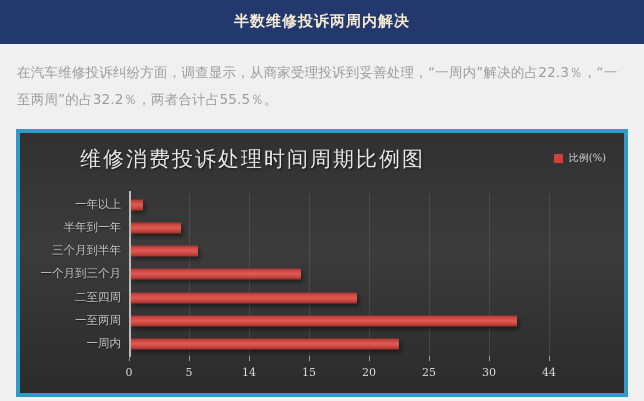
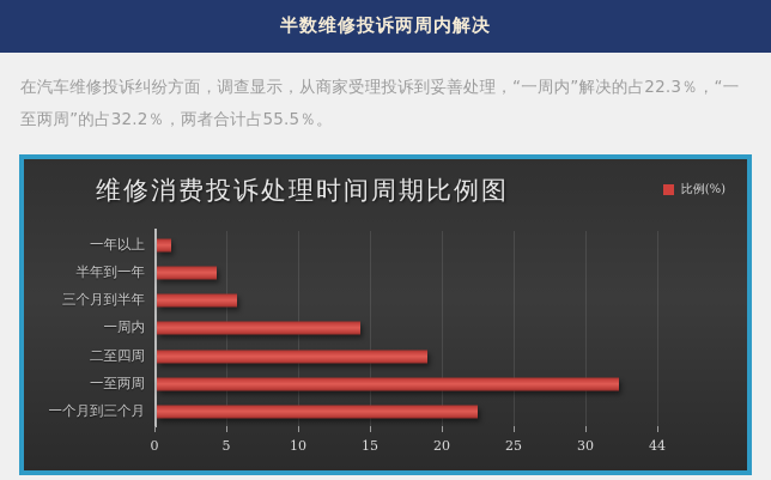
  半数维修投诉两周内解决
  在汽车维修投诉纠纷方面，调查显示，从商家受理投诉到妥善处理，“一周内”解决的占22.3％，“一至两周”的占32.2％，两者合计占55.5％。
  维修消费投诉处理时间周期比例图
  比例(%)
  0
  5
- 14
+ 10
  15
  20
  25
  30
  44
  一年以上
  半年到一年
  三个月到半年
- 一个月到三个月
+ 一周内
  二至四周
  一至两周
- 一周内
+ 一个月到三个月
